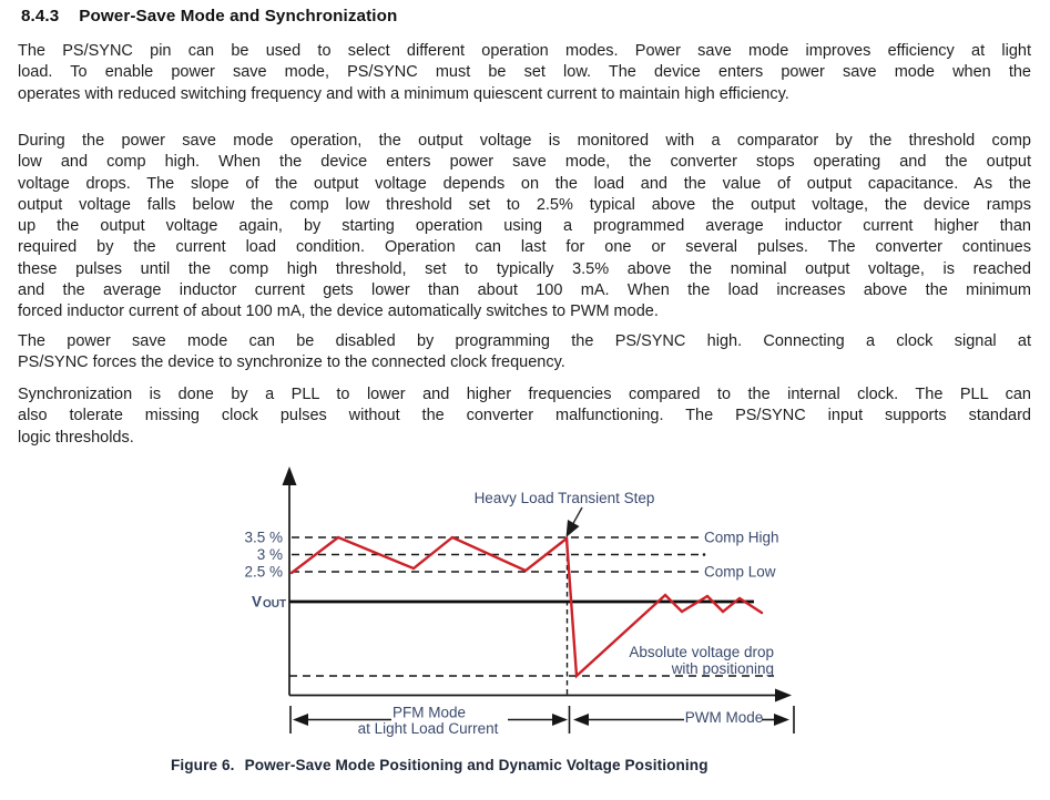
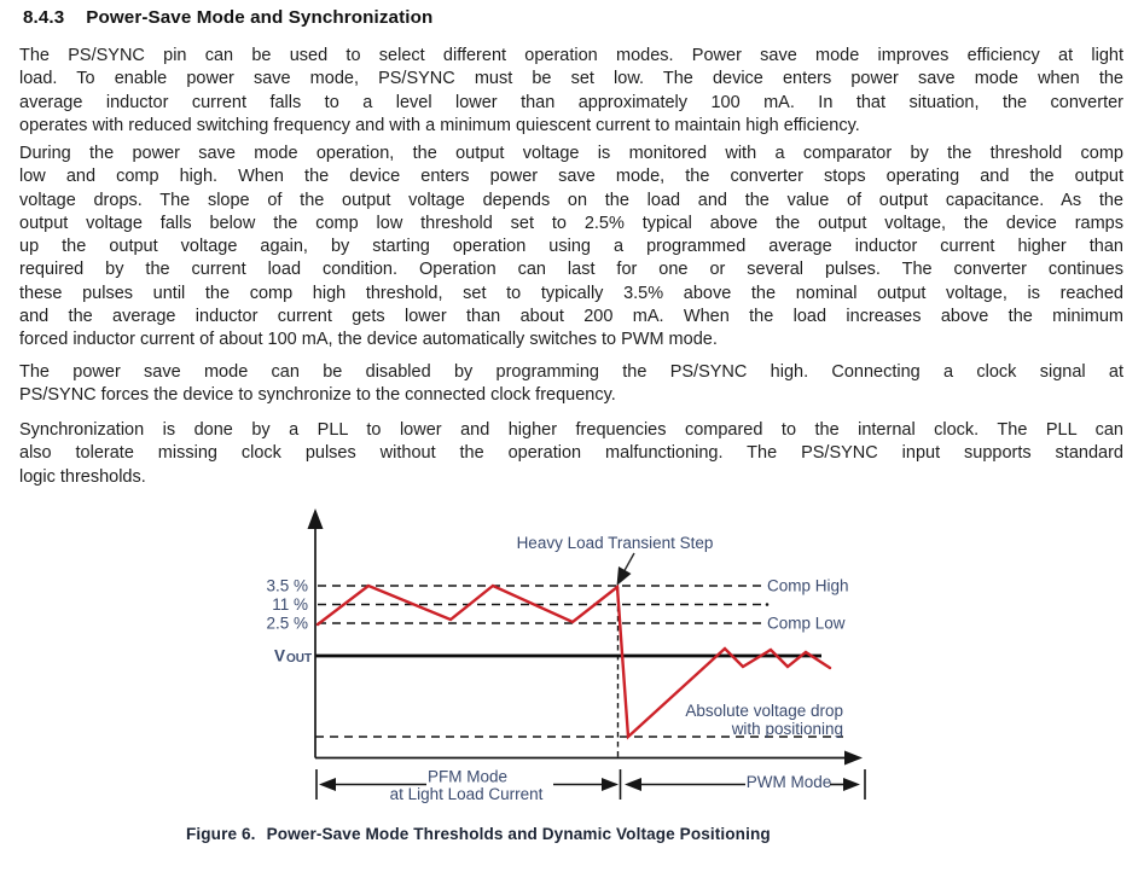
  8.4.3 Power-Save Mode and Synchronization
  The PS/SYNC pin can be used to select different operation modes. Power save mode improves efficiency at light
  load. To enable power save mode, PS/SYNC must be set low. The device enters power save mode when the
+ average inductor current falls to a level lower than approximately 100 mA. In that situation, the converter
  operates with reduced switching frequency and with a minimum quiescent current to maintain high efficiency.
  During the power save mode operation, the output voltage is monitored with a comparator by the threshold comp
  low and comp high. When the device enters power save mode, the converter stops operating and the output
  voltage drops. The slope of the output voltage depends on the load and the value of output capacitance. As the
  output voltage falls below the comp low threshold set to 2.5% typical above the output voltage, the device ramps
  up the output voltage again, by starting operation using a programmed average inductor current higher than
  required by the current load condition. Operation can last for one or several pulses. The converter continues
  these pulses until the comp high threshold, set to typically 3.5% above the nominal output voltage, is reached
- and the average inductor current gets lower than about 100 mA. When the load increases above the minimum
+ and the average inductor current gets lower than about 200 mA. When the load increases above the minimum
  forced inductor current of about 100 mA, the device automatically switches to PWM mode.
  The power save mode can be disabled by programming the PS/SYNC high. Connecting a clock signal at
  PS/SYNC forces the device to synchronize to the connected clock frequency.
  Synchronization is done by a PLL to lower and higher frequencies compared to the internal clock. The PLL can
- also tolerate missing clock pulses without the converter malfunctioning. The PS/SYNC input supports standard
+ also tolerate missing clock pulses without the operation malfunctioning. The PS/SYNC input supports standard
  logic thresholds.
  Heavy Load Transient Step
  Comp High
  Comp Low
  3.5 %
- 3 %
+ 11 %
  2.5 %
  V
  OUT
  Absolute voltage drop
  with positioning
  PFM Mode
  at Light Load Current
  PWM Mode
- Figure 6. Power-Save Mode Positioning and Dynamic Voltage Positioning
+ Figure 6. Power-Save Mode Thresholds and Dynamic Voltage Positioning
